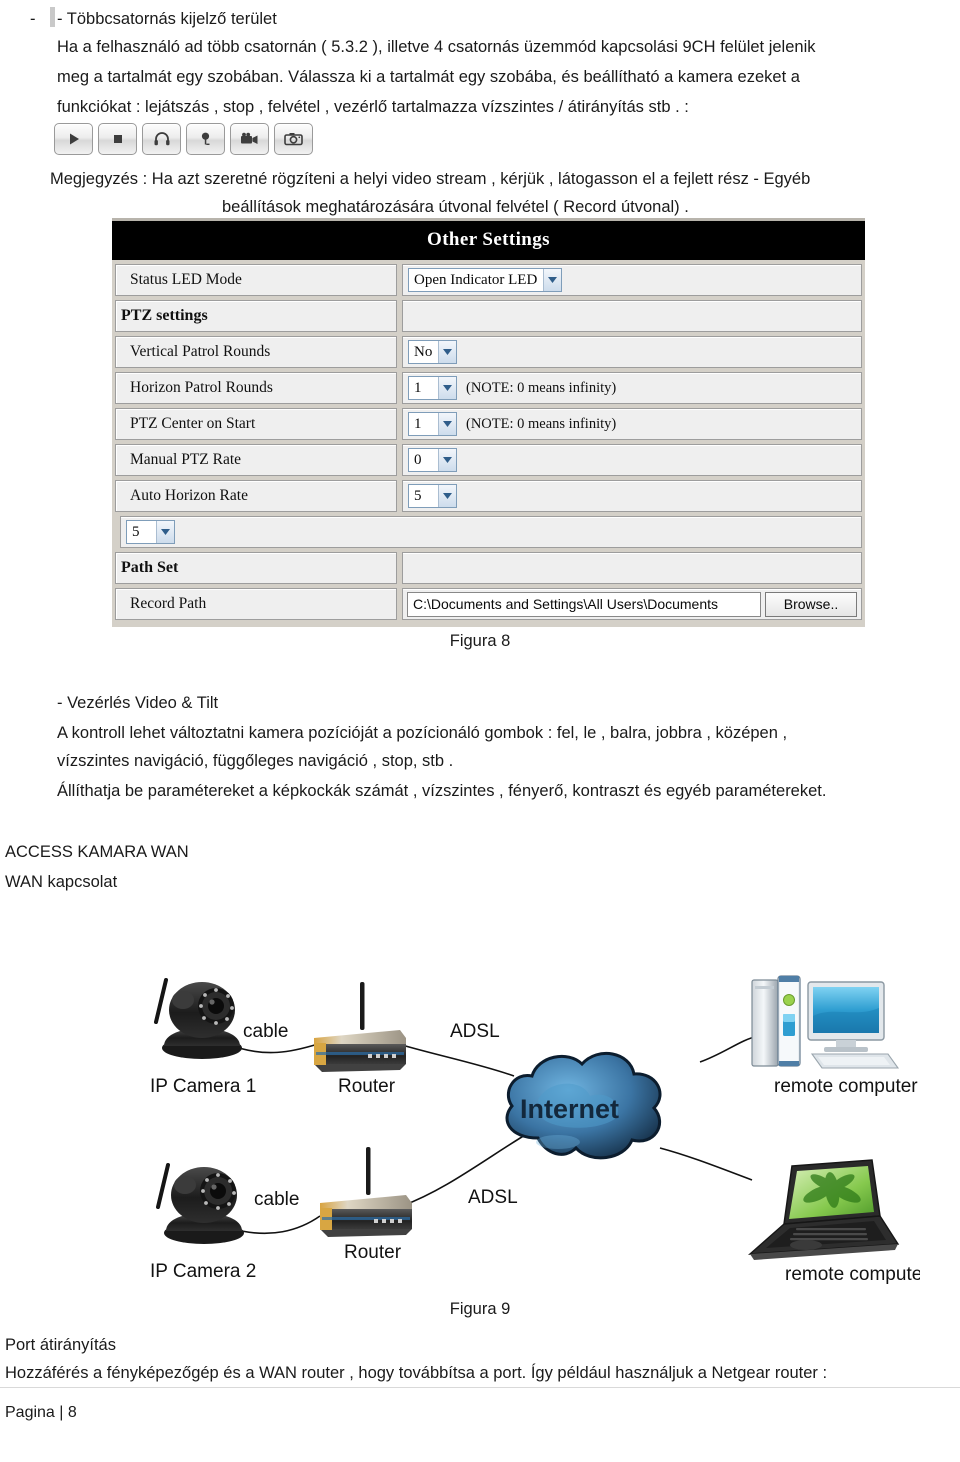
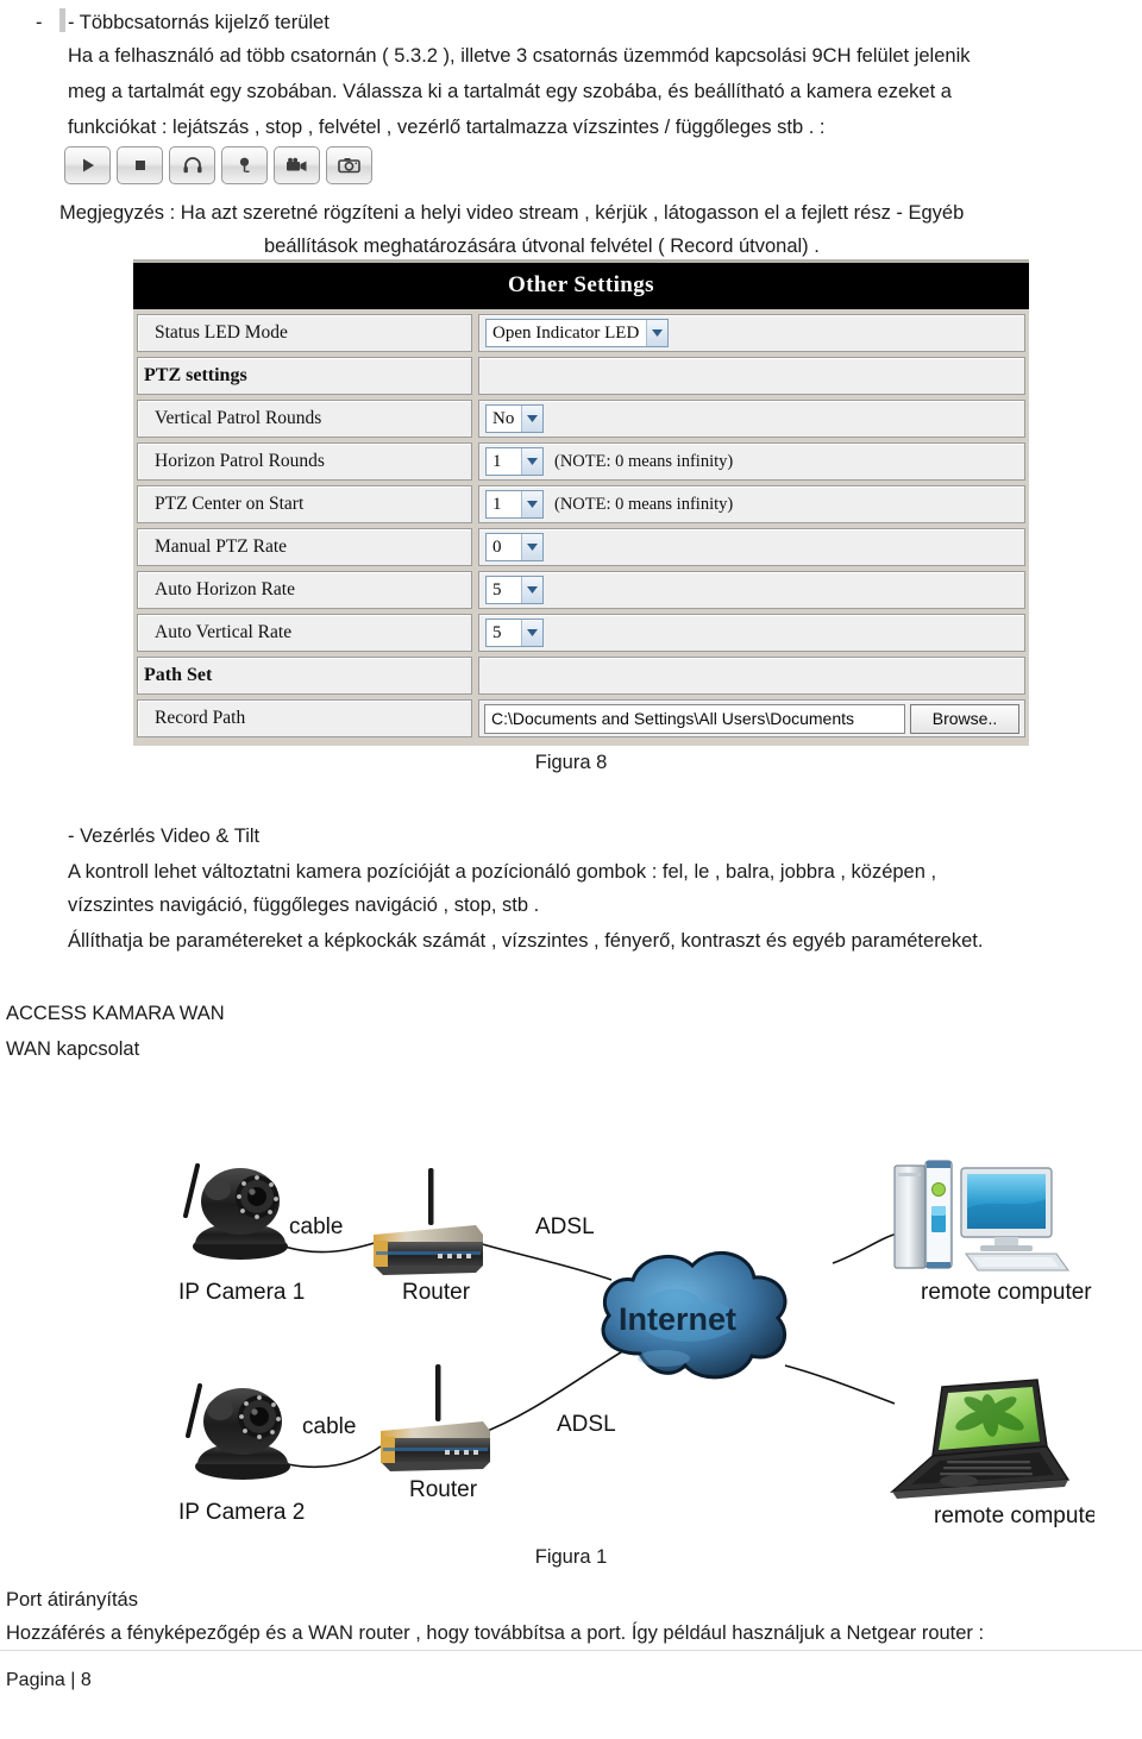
  -
  - Többcsatornás kijelző terület
- Ha a felhasználó ad több csatornán ( 5.3.2 ), illetve 4 csatornás üzemmód kapcsolási 9CH felület jelenik
+ Ha a felhasználó ad több csatornán ( 5.3.2 ), illetve 3 csatornás üzemmód kapcsolási 9CH felület jelenik
  meg a tartalmát egy szobában. Válassza ki a tartalmát egy szobába, és beállítható a kamera ezeket a
- funkciókat : lejátszás , stop , felvétel , vezérlő tartalmazza vízszintes / átirányítás stb . :
+ funkciókat : lejátszás , stop , felvétel , vezérlő tartalmazza vízszintes / függőleges stb . :
  Megjegyzés : Ha azt szeretné rögzíteni a helyi video stream , kérjük , látogasson el a fejlett rész - Egyéb
  beállítások meghatározására útvonal felvétel ( Record útvonal) .
  Other Settings
  Status LED Mode
  Open Indicator LED
  PTZ settings
  Vertical Patrol Rounds
  No
  Horizon Patrol Rounds
  1
  (NOTE: 0 means infinity)
  PTZ Center on Start
  1
  (NOTE: 0 means infinity)
  Manual PTZ Rate
  0
  Auto Horizon Rate
  5
+ Auto Vertical Rate
  5
  Path Set
  Record Path
  C:\Documents and Settings\All Users\Documents
  Browse..
  Figura 8
  - Vezérlés Video & Tilt
  A kontroll lehet változtatni kamera pozícióját a pozícionáló gombok : fel, le , balra, jobbra , középen ,
  vízszintes navigáció, függőleges navigáció , stop, stb .
  Állíthatja be paramétereket a képkockák számát , vízszintes , fényerő, kontraszt és egyéb paramétereket.
  ACCESS KAMARA WAN
  WAN kapcsolat
  IP Camera 1
  cable
  Router
  ADSL
  Internet
  remote computer
  IP Camera 2
  cable
  Router
  ADSL
  remote compute
- Figura 9
+ Figura 1
  Port átirányítás
  Hozzáférés a fényképezőgép és a WAN router , hogy továbbítsa a port. Így például használjuk a Netgear router :
  Pagina | 8
